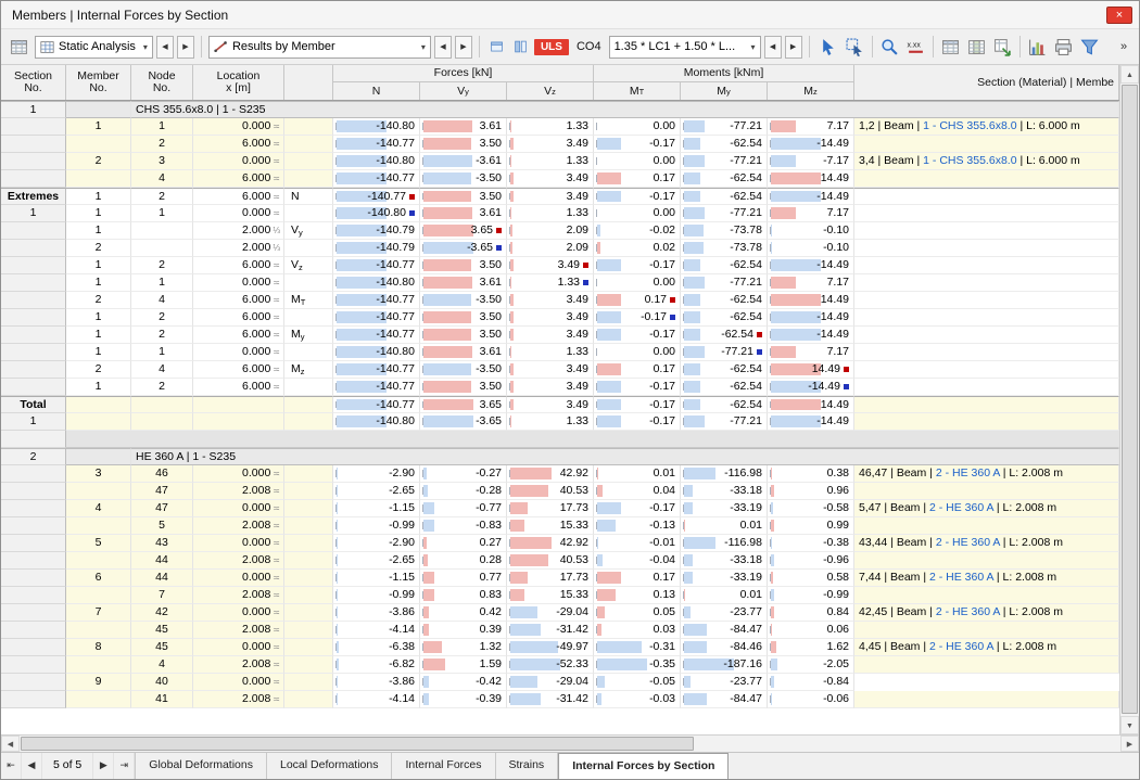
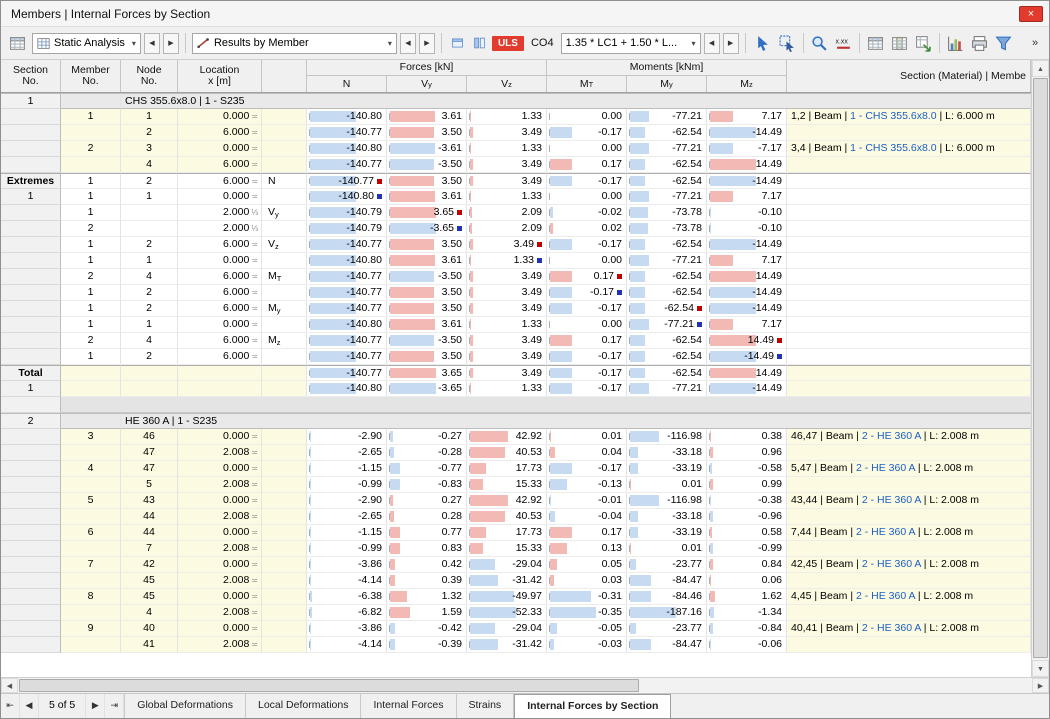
  Members | Internal Forces by Section
  ×
  Static Analysis
  ▾
  Results by Member
  ▾
  ULS
  CO4
  1.35 * LC1 + 1.50 * L...
  ▾
  »
  Section
  No.
  Member
  No.
  Node
  No.
  Location
  x [m]
  Forces [kN]
  Moments [kNm]
  N
  V
  y
  V
  z
  M
  T
  M
  y
  M
  z
  Section (Material) | Membe
  1
  CHS 355.6x8.0 | 1 - S235
  1
  1
  0.000 ≍
  -140.80
  3.61
  1.33
  0.00
  -77.21
  7.17
  1,2 | Beam | 1 - CHS 355.6x8.0 | L: 6.000 m
  2
  6.000 ≍
  -140.77
  3.50
  3.49
  -0.17
  -62.54
  -14.49
  2
  3
  0.000 ≍
  -140.80
  -3.61
  1.33
  0.00
  -77.21
  -7.17
  3,4 | Beam | 1 - CHS 355.6x8.0 | L: 6.000 m
  4
  6.000 ≍
  -140.77
  -3.50
  3.49
  0.17
  -62.54
  14.49
  Extremes
  1
  2
  6.000 ≍
  N
  -140.77
  3.50
  3.49
  -0.17
  -62.54
  -14.49
  1
  1
  1
  0.000 ≍
  -140.80
  3.61
  1.33
  0.00
  -77.21
  7.17
  1
  2.000 ⅓
  Vy
  -140.79
  3.65
  2.09
  -0.02
  -73.78
  -0.10
  2
  2.000 ⅓
  -140.79
  -3.65
  2.09
  0.02
  -73.78
  -0.10
  1
  2
  6.000 ≍
  Vz
  -140.77
  3.50
  3.49
  -0.17
  -62.54
  -14.49
  1
  1
  0.000 ≍
  -140.80
  3.61
  1.33
  0.00
  -77.21
  7.17
  2
  4
  6.000 ≍
  MT
  -140.77
  -3.50
  3.49
  0.17
  -62.54
  14.49
  1
  2
  6.000 ≍
  -140.77
  3.50
  3.49
  -0.17
  -62.54
  -14.49
  1
  2
  6.000 ≍
  My
  -140.77
  3.50
  3.49
  -0.17
  -62.54
  -14.49
  1
  1
  0.000 ≍
  -140.80
  3.61
  1.33
  0.00
  -77.21
  7.17
  2
  4
  6.000 ≍
  Mz
  -140.77
  -3.50
  3.49
  0.17
  -62.54
  14.49
  1
  2
  6.000 ≍
  -140.77
  3.50
  3.49
  -0.17
  -62.54
  -14.49
  Total
  -140.77
  3.65
  3.49
  -0.17
  -62.54
  14.49
  1
  -140.80
  -3.65
  1.33
  -0.17
  -77.21
  -14.49
  2
  HE 360 A | 1 - S235
  3
  46
  0.000 ≍
  -2.90
  -0.27
  42.92
  0.01
  -116.98
  0.38
  46,47 | Beam | 2 - HE 360 A | L: 2.008 m
  47
  2.008 ≍
  -2.65
  -0.28
  40.53
  0.04
  -33.18
  0.96
  4
  47
  0.000 ≍
  -1.15
  -0.77
  17.73
  -0.17
  -33.19
  -0.58
  5,47 | Beam | 2 - HE 360 A | L: 2.008 m
  5
  2.008 ≍
  -0.99
  -0.83
  15.33
  -0.13
  0.01
  0.99
  5
  43
  0.000 ≍
  -2.90
  0.27
  42.92
  -0.01
  -116.98
  -0.38
  43,44 | Beam | 2 - HE 360 A | L: 2.008 m
  44
  2.008 ≍
  -2.65
  0.28
  40.53
  -0.04
  -33.18
  -0.96
  6
  44
  0.000 ≍
  -1.15
  0.77
  17.73
  0.17
  -33.19
  0.58
  7,44 | Beam | 2 - HE 360 A | L: 2.008 m
  7
  2.008 ≍
  -0.99
  0.83
  15.33
  0.13
  0.01
  -0.99
  7
  42
  0.000 ≍
  -3.86
  0.42
  -29.04
  0.05
  -23.77
  0.84
  42,45 | Beam | 2 - HE 360 A | L: 2.008 m
  45
  2.008 ≍
  -4.14
  0.39
  -31.42
  0.03
  -84.47
  0.06
  8
  45
  0.000 ≍
  -6.38
  1.32
  -49.97
  -0.31
  -84.46
  1.62
  4,45 | Beam | 2 - HE 360 A | L: 2.008 m
  4
  2.008 ≍
  -6.82
  1.59
  -52.33
  -0.35
  -187.16
- -2.05
+ -1.34
  9
  40
  0.000 ≍
  -3.86
  -0.42
  -29.04
  -0.05
  -23.77
  -0.84
+ 40,41 | Beam | 2 - HE 360 A | L: 2.008 m
  41
  2.008 ≍
  -4.14
  -0.39
  -31.42
  -0.03
  -84.47
  -0.06
  ⇤
  ◀
  5 of 5
  ▶
  ⇥
  Global Deformations
  Local Deformations
  Internal Forces
  Strains
  Internal Forces by Section
